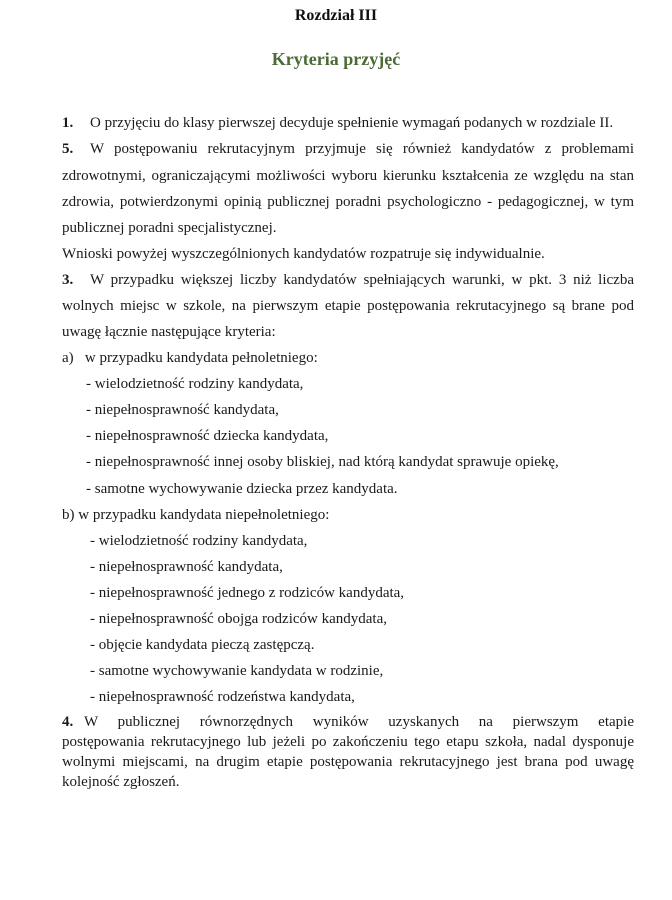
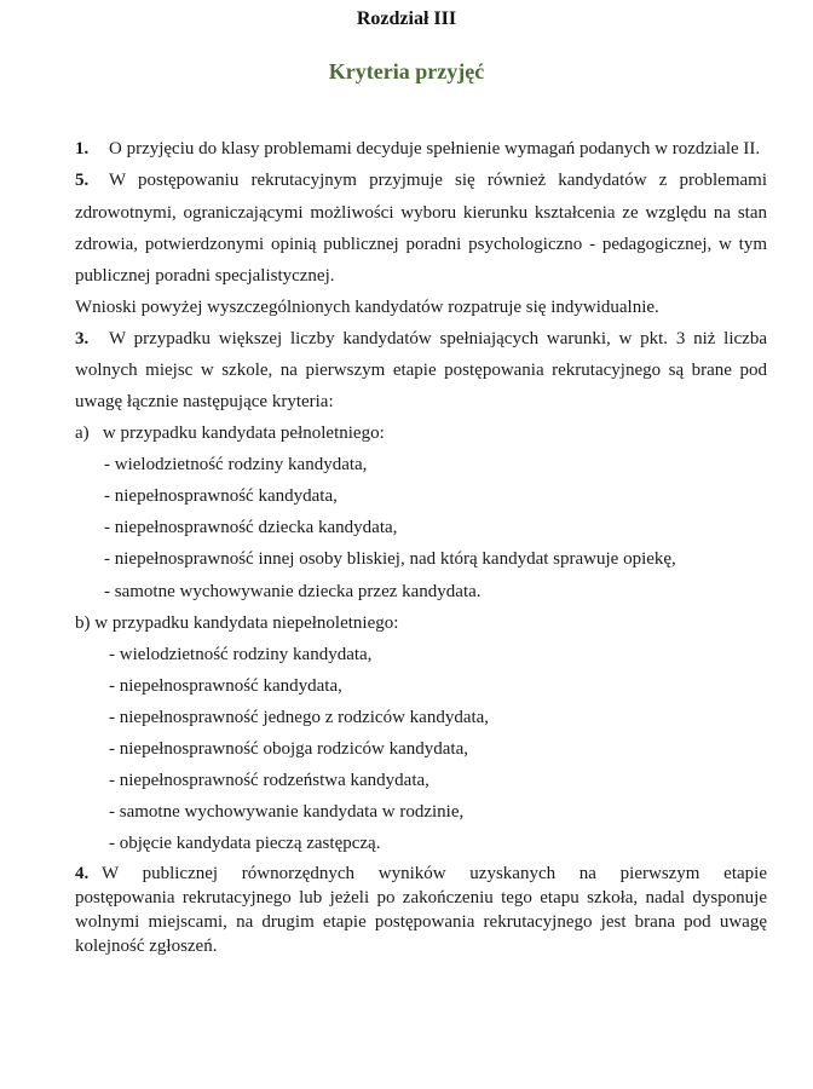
  Rozdział III
  Kryteria przyjęć
- 1. O przyjęciu do klasy pierwszej decyduje spełnienie wymagań podanych w rozdziale II.
+ 1. O przyjęciu do klasy problemami decyduje spełnienie wymagań podanych w rozdziale II.
  5. W postępowaniu rekrutacyjnym przyjmuje się również kandydatów z problemami
  zdrowotnymi, ograniczającymi możliwości wyboru kierunku kształcenia ze względu na stan
  zdrowia, potwierdzonymi opinią publicznej poradni psychologiczno - pedagogicznej, w tym
  publicznej poradni specjalistycznej.
  Wnioski powyżej wyszczególnionych kandydatów rozpatruje się indywidualnie.
  3. W przypadku większej liczby kandydatów spełniających warunki, w pkt. 3 niż liczba
  wolnych miejsc w szkole, na pierwszym etapie postępowania rekrutacyjnego są brane pod
  uwagę łącznie następujące kryteria:
  a) w przypadku kandydata pełnoletniego:
  - wielodzietność rodziny kandydata,
  - niepełnosprawność kandydata,
  - niepełnosprawność dziecka kandydata,
  - niepełnosprawność innej osoby bliskiej, nad którą kandydat sprawuje opiekę,
  - samotne wychowywanie dziecka przez kandydata.
  b) w przypadku kandydata niepełnoletniego:
  - wielodzietność rodziny kandydata,
  - niepełnosprawność kandydata,
  - niepełnosprawność jednego z rodziców kandydata,
  - niepełnosprawność obojga rodziców kandydata,
- - objęcie kandydata pieczą zastępczą.
+ - niepełnosprawność rodzeństwa kandydata,
  - samotne wychowywanie kandydata w rodzinie,
- - niepełnosprawność rodzeństwa kandydata,
+ - objęcie kandydata pieczą zastępczą.
  4. W publicznej równorzędnych wyników uzyskanych na pierwszym etapie
  postępowania rekrutacyjnego lub jeżeli po zakończeniu tego etapu szkoła, nadal dysponuje
  wolnymi miejscami, na drugim etapie postępowania rekrutacyjnego jest brana pod uwagę
  kolejność zgłoszeń.
